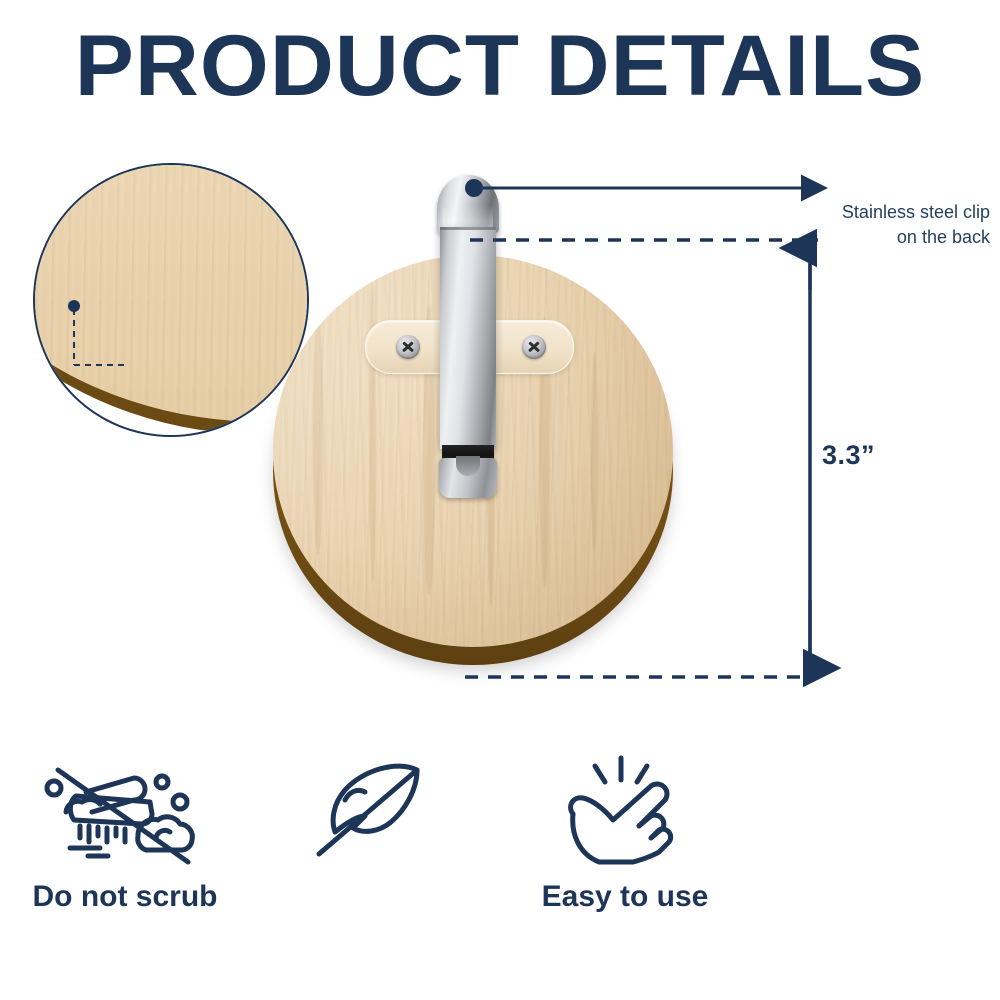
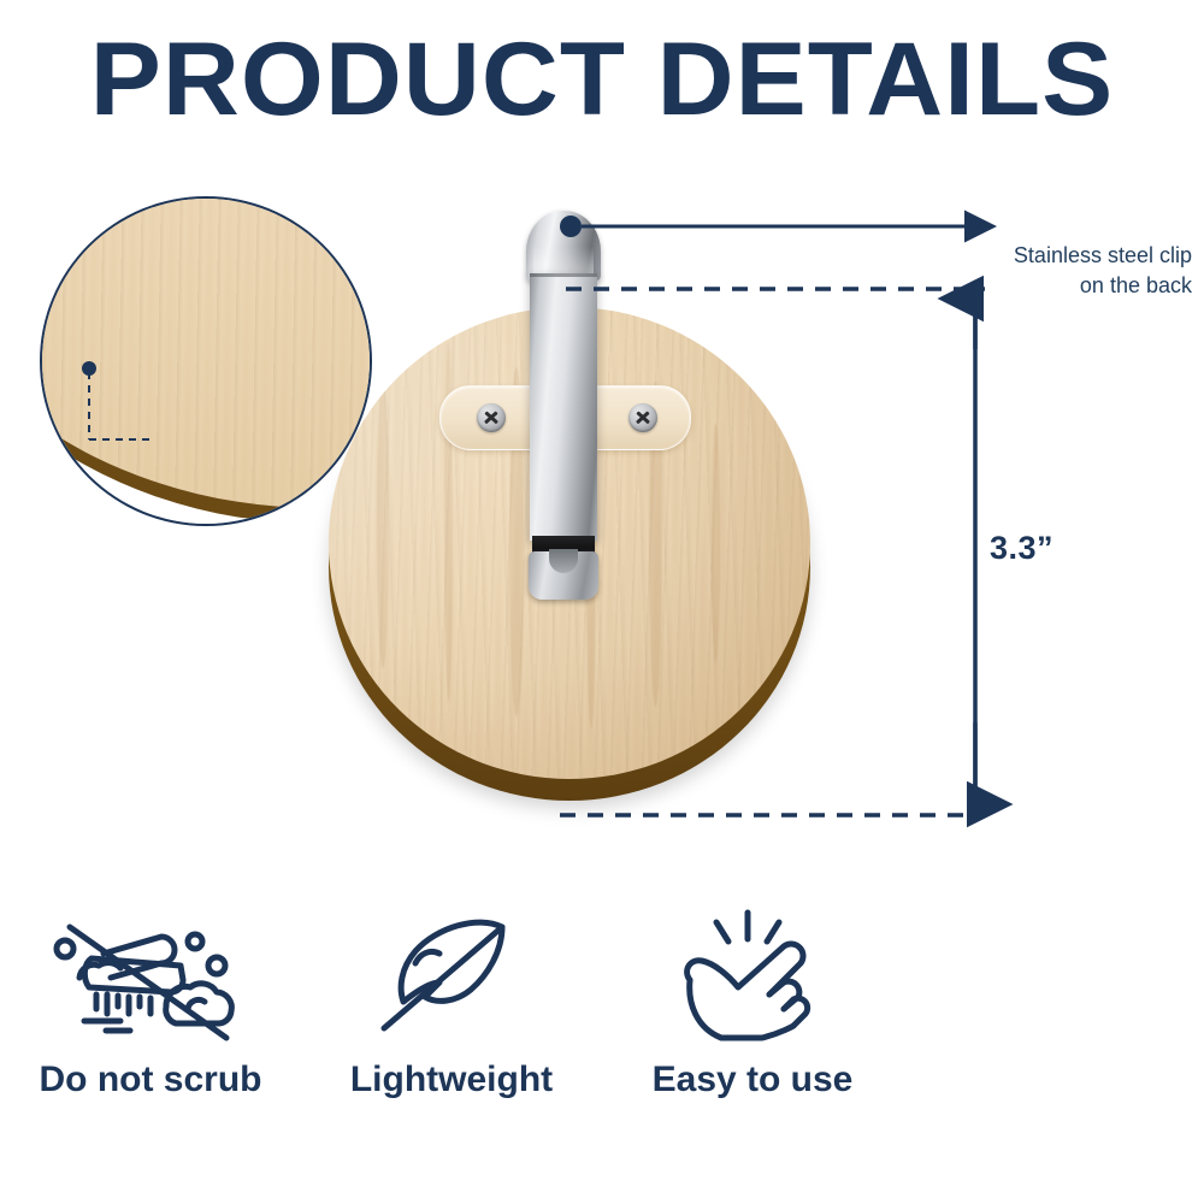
  PRODUCT DETAILS
  Stainless steel clip
  on the back
  3.3”
  Do not scrub
+ Lightweight
  Easy to use
